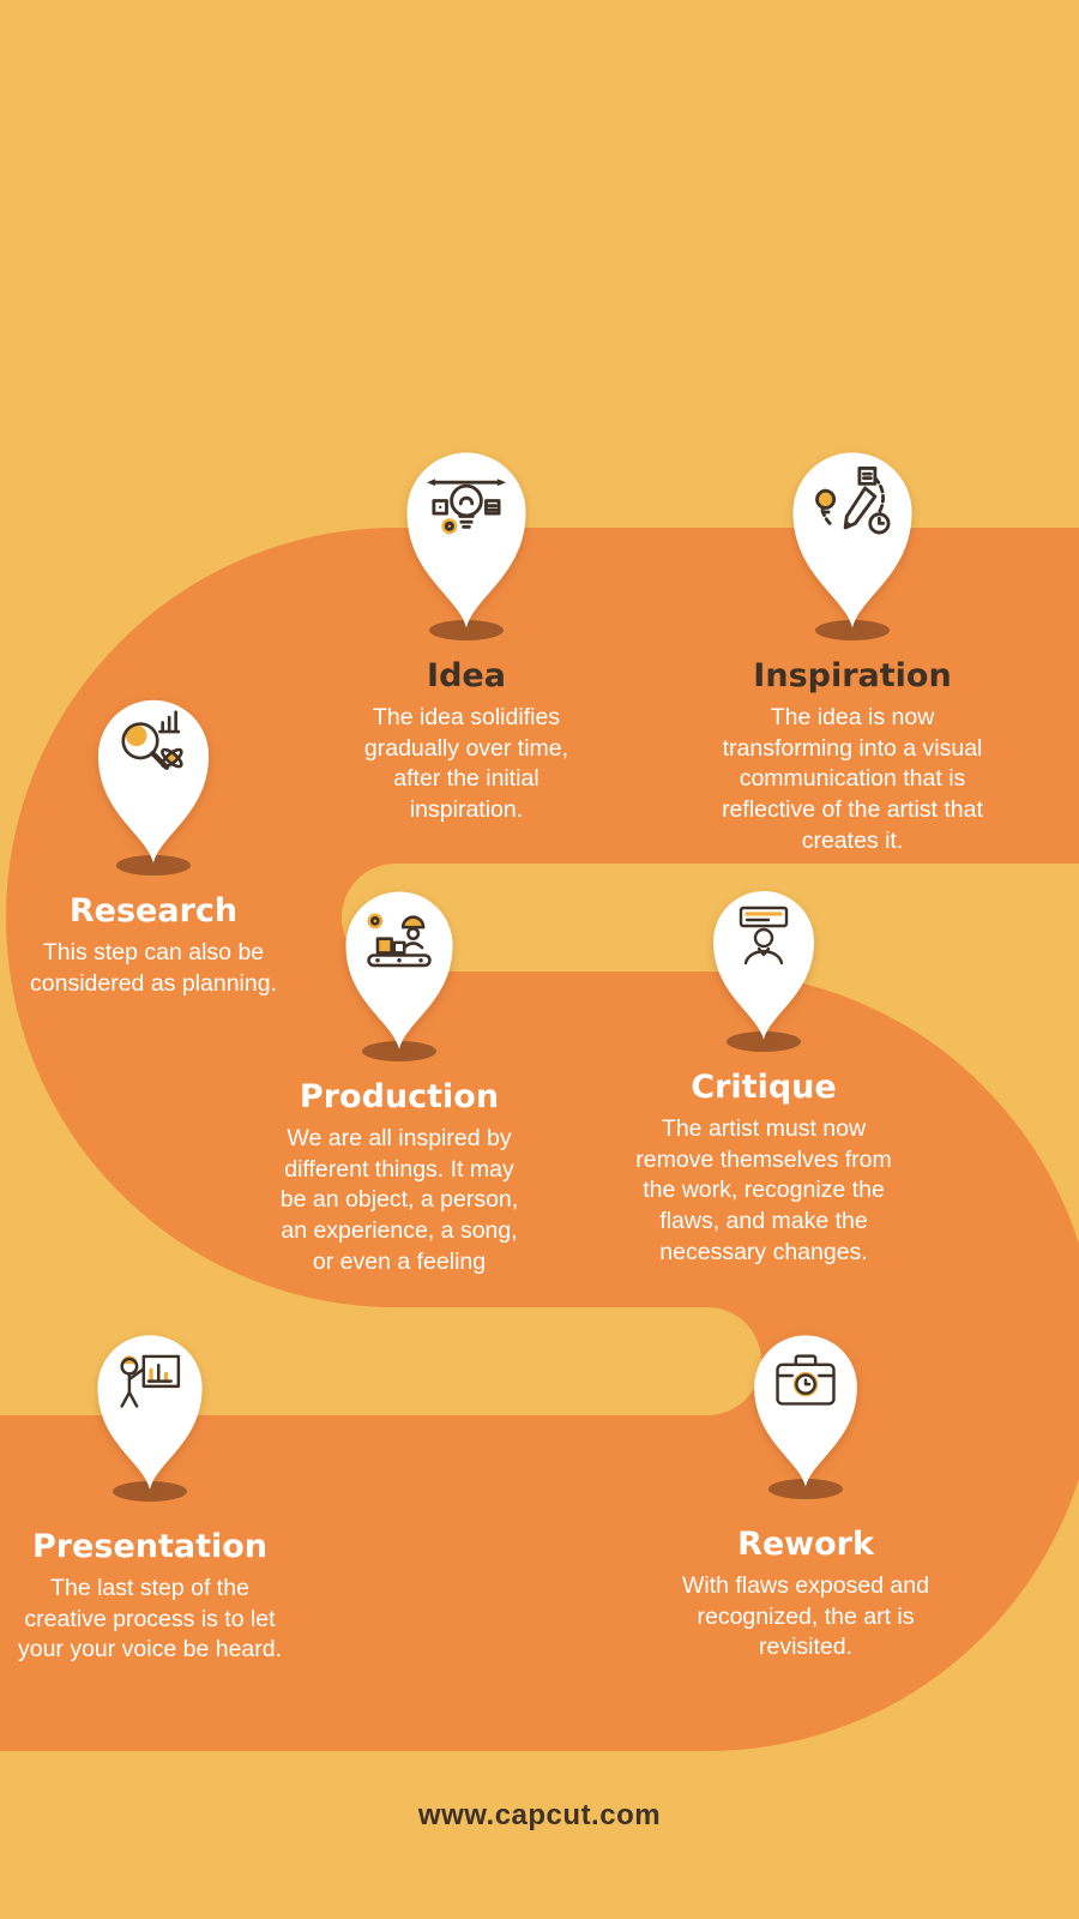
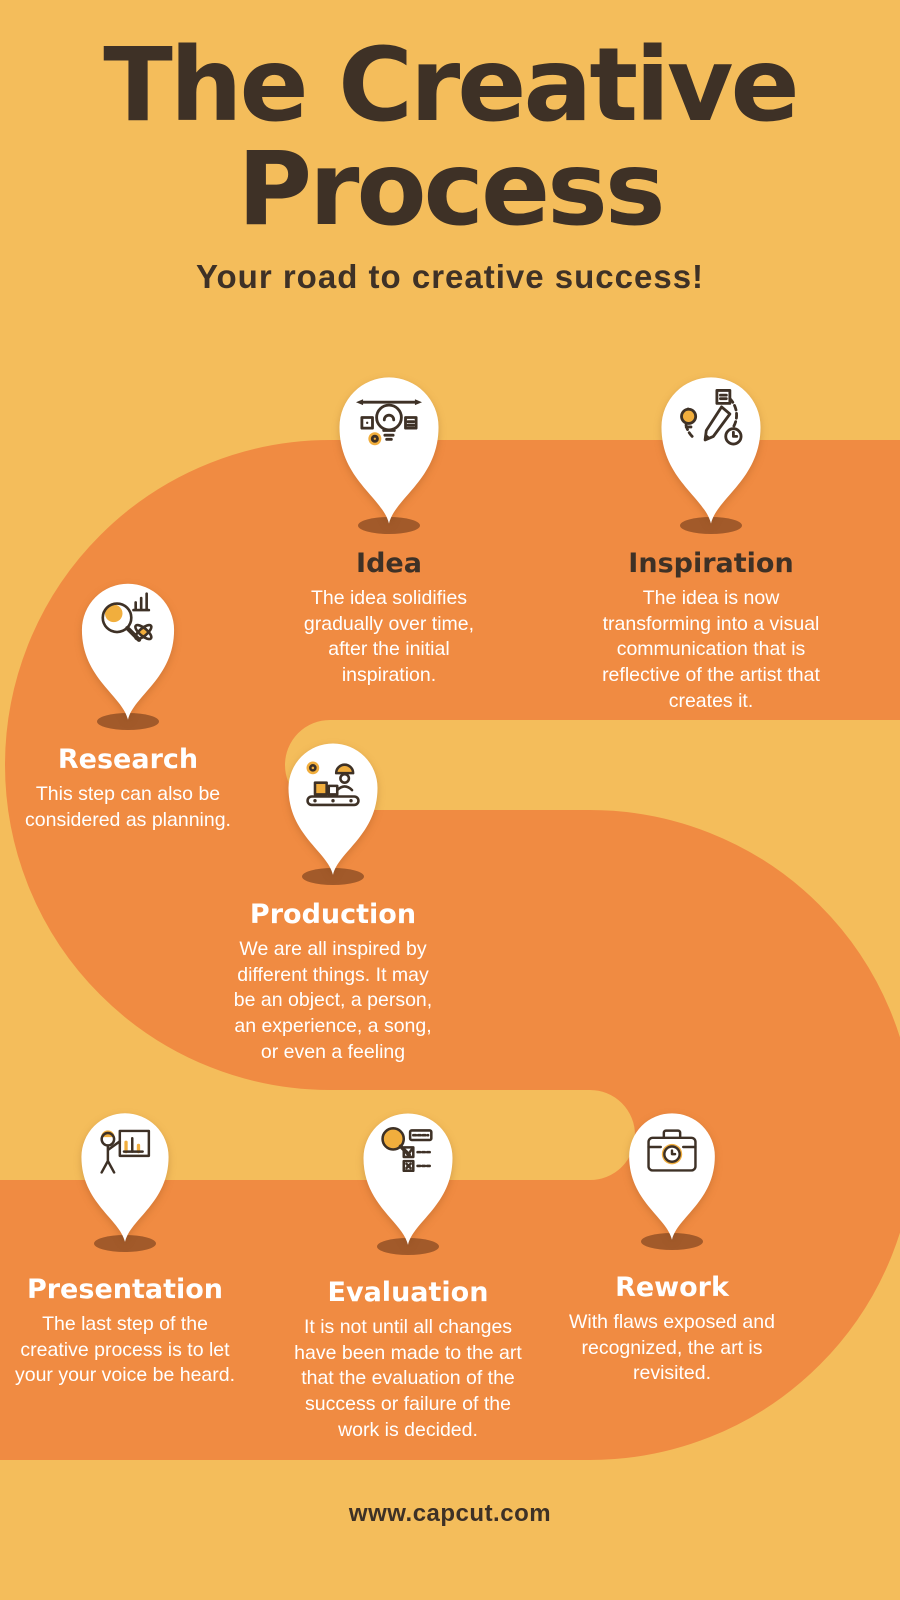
+ The Creative Process
+ Your road to creative success!
  Idea
  The idea solidifies gradually over time, after the initial inspiration.
  Inspiration
  The idea is now transforming into a visual communication that is reflective of the artist that creates it.
  Research
  This step can also be considered as planning.
  Production
  We are all inspired by different things. It may be an object, a person, an experience, a song, or even a feeling
- Critique
- The artist must now remove themselves from the work, recognize the flaws, and make the necessary changes.
  Presentation
  The last step of the creative process is to let your your voice be heard.
+ Evaluation
+ It is not until all changes have been made to the art that the evaluation of the success or failure of the work is decided.
  Rework
  With flaws exposed and recognized, the art is revisited.
  www.capcut.com
